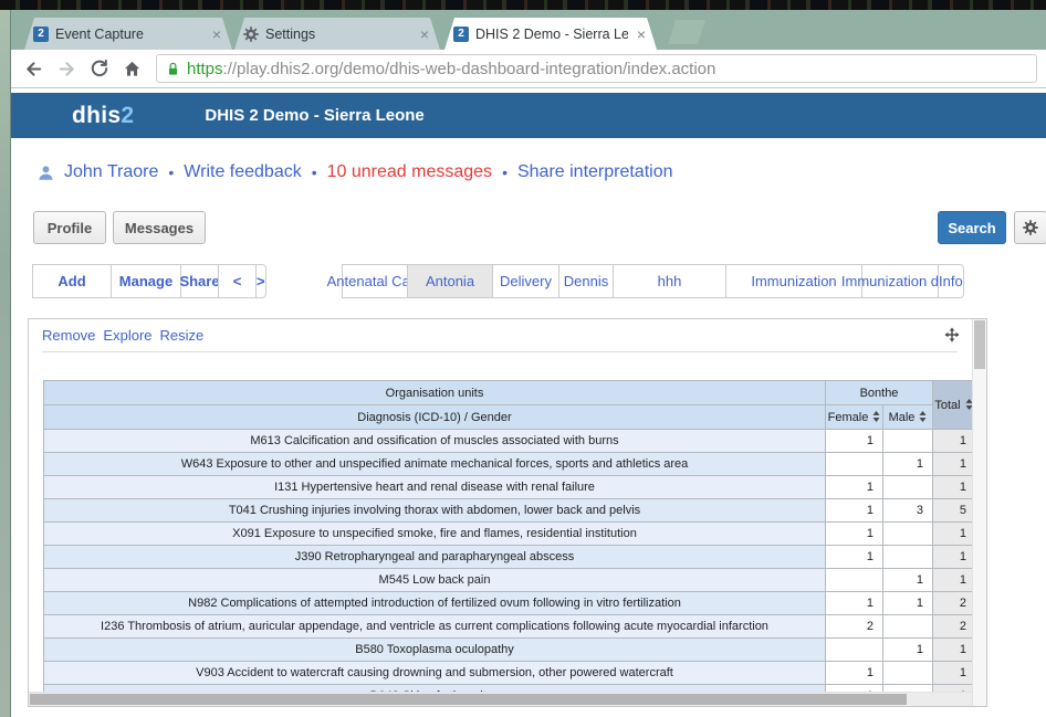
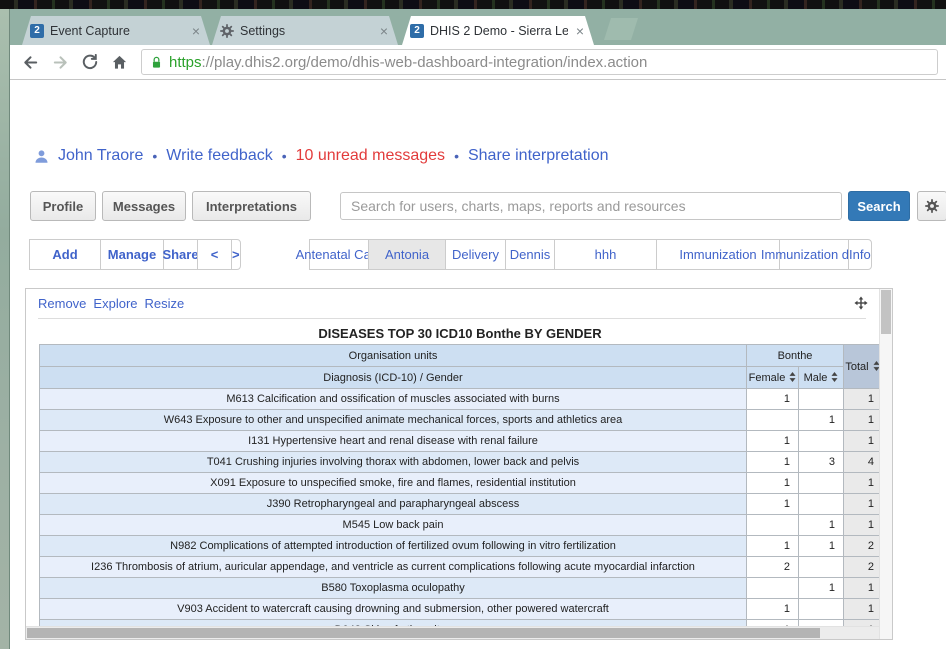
  2
  Event Capture
  ×
  Settings
  ×
  2
  DHIS 2 Demo - Sierra Le
  ×
  https://play.dhis2.org/demo/dhis-web-dashboard-integration/index.action
- dhis2
- DHIS 2 Demo - Sierra Leone
  John Traore
  •
  Write feedback
  •
  10 unread messages
  •
  Share interpretation
  Profile
  Messages
+ Interpretations
+ Search for users, charts, maps, reports and resources
  Search
  Add
  Manage
  Share
  <
  >
  Antenatal C
  Antonia
  Delivery
  Dennis
  hhh
  Immunization
  Immunization d
  Info
  Remove
  Explore
  Resize
+ DISEASES TOP 30 ICD10 Bonthe BY GENDER
  Organisation units	Bonthe	Total
  Diagnosis (ICD-10) / Gender	Female	Male
  M613 Calcification and ossification of muscles associated with burns	1		1
  W643 Exposure to other and unspecified animate mechanical forces, sports and athletics area		1	1
  I131 Hypertensive heart and renal disease with renal failure	1		1
- T041 Crushing injuries involving thorax with abdomen, lower back and pelvis	1	3	5
+ T041 Crushing injuries involving thorax with abdomen, lower back and pelvis	1	3	4
  X091 Exposure to unspecified smoke, fire and flames, residential institution	1		1
  J390 Retropharyngeal and parapharyngeal abscess	1		1
  M545 Low back pain		1	1
  N982 Complications of attempted introduction of fertilized ovum following in vitro fertilization	1	1	2
  I236 Thrombosis of atrium, auricular appendage, and ventricle as current complications following acute myocardial infarction	2		2
  B580 Toxoplasma oculopathy		1	1
  V903 Accident to watercraft causing drowning and submersion, other powered watercraft	1		1
